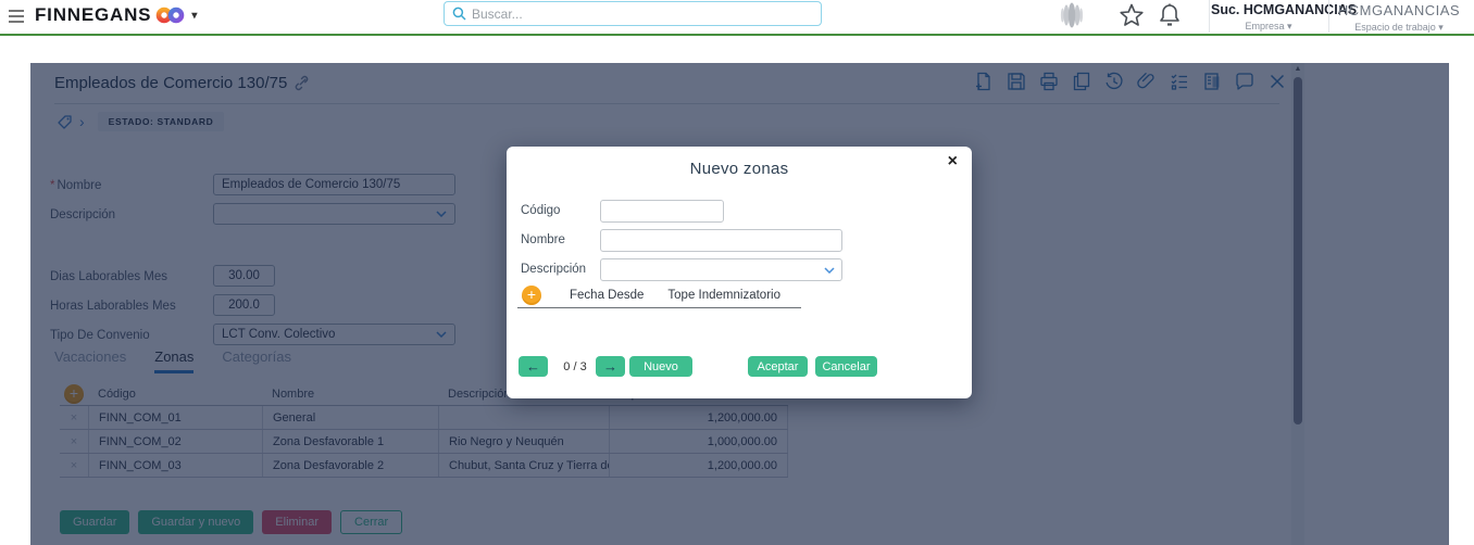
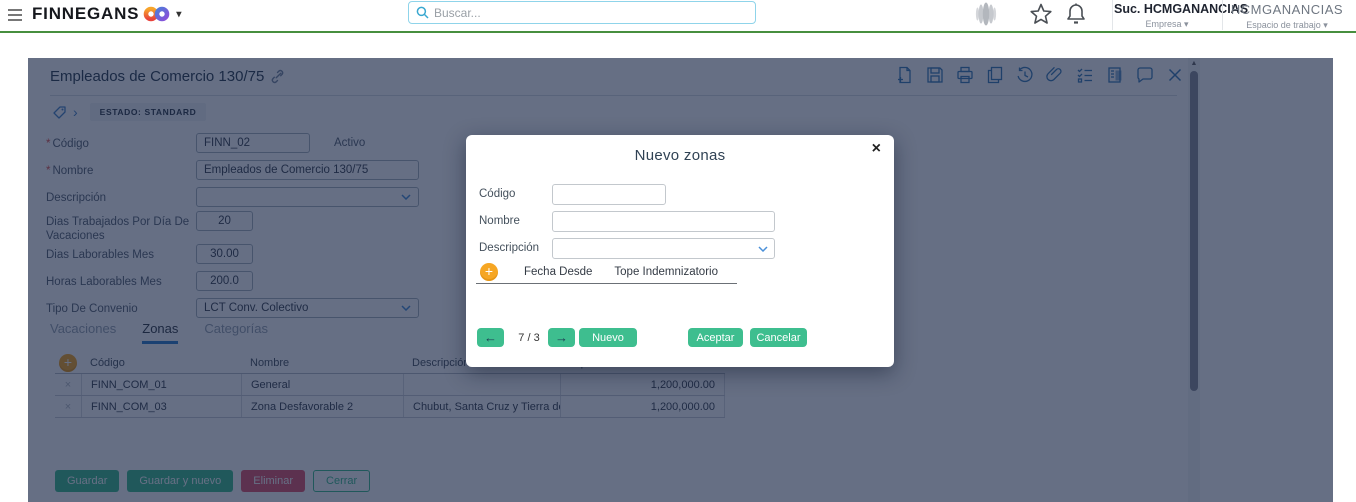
  FINNEGANS
  ▾
  Buscar...
  Suc. HCMGANAN
  Empresa ▾
  HCMGANANCIAS
  Espacio de trabajo ▾
  Empleados de Comercio 130/75
  ›
  ESTADO: STANDARD
+ * Código
+ FINN_02
+ Activo
  * Nombre
  Empleados de Comercio 130/75
  Descripción
+ Dias Trabajados Por Día De Vacaciones
+ 20
  Dias Laborables Mes
  30.00
  Horas Laborables Mes
  200.0
  Tipo De Convenio
  LCT Conv. Colectivo
  Vacaciones
  Zonas
  Categorías
  +
  Código
  Nombre
  Descripció
  FINN_COM_01
  General
  1,200,000.00
- FINN_COM_02
- Zona Desfavorable 1
- Rio Negro y Neuquén
- 1,000,000.00
  FINN_COM_03
  Zona Desfavorable 2
  Chubut, Santa Cruz y Tierra d
  1,200,000.00
  Guardar
  Guardar y nuevo
  Eliminar
  Cerrar
  Nuevo zonas
  ×
  Código
  Nombre
  Descripción
  +
  Fecha Desde
  Tope Indemnizatorio
  ←
- 0 / 3
+ 7 / 3
  →
  Nuevo
  Aceptar
  Cancelar
